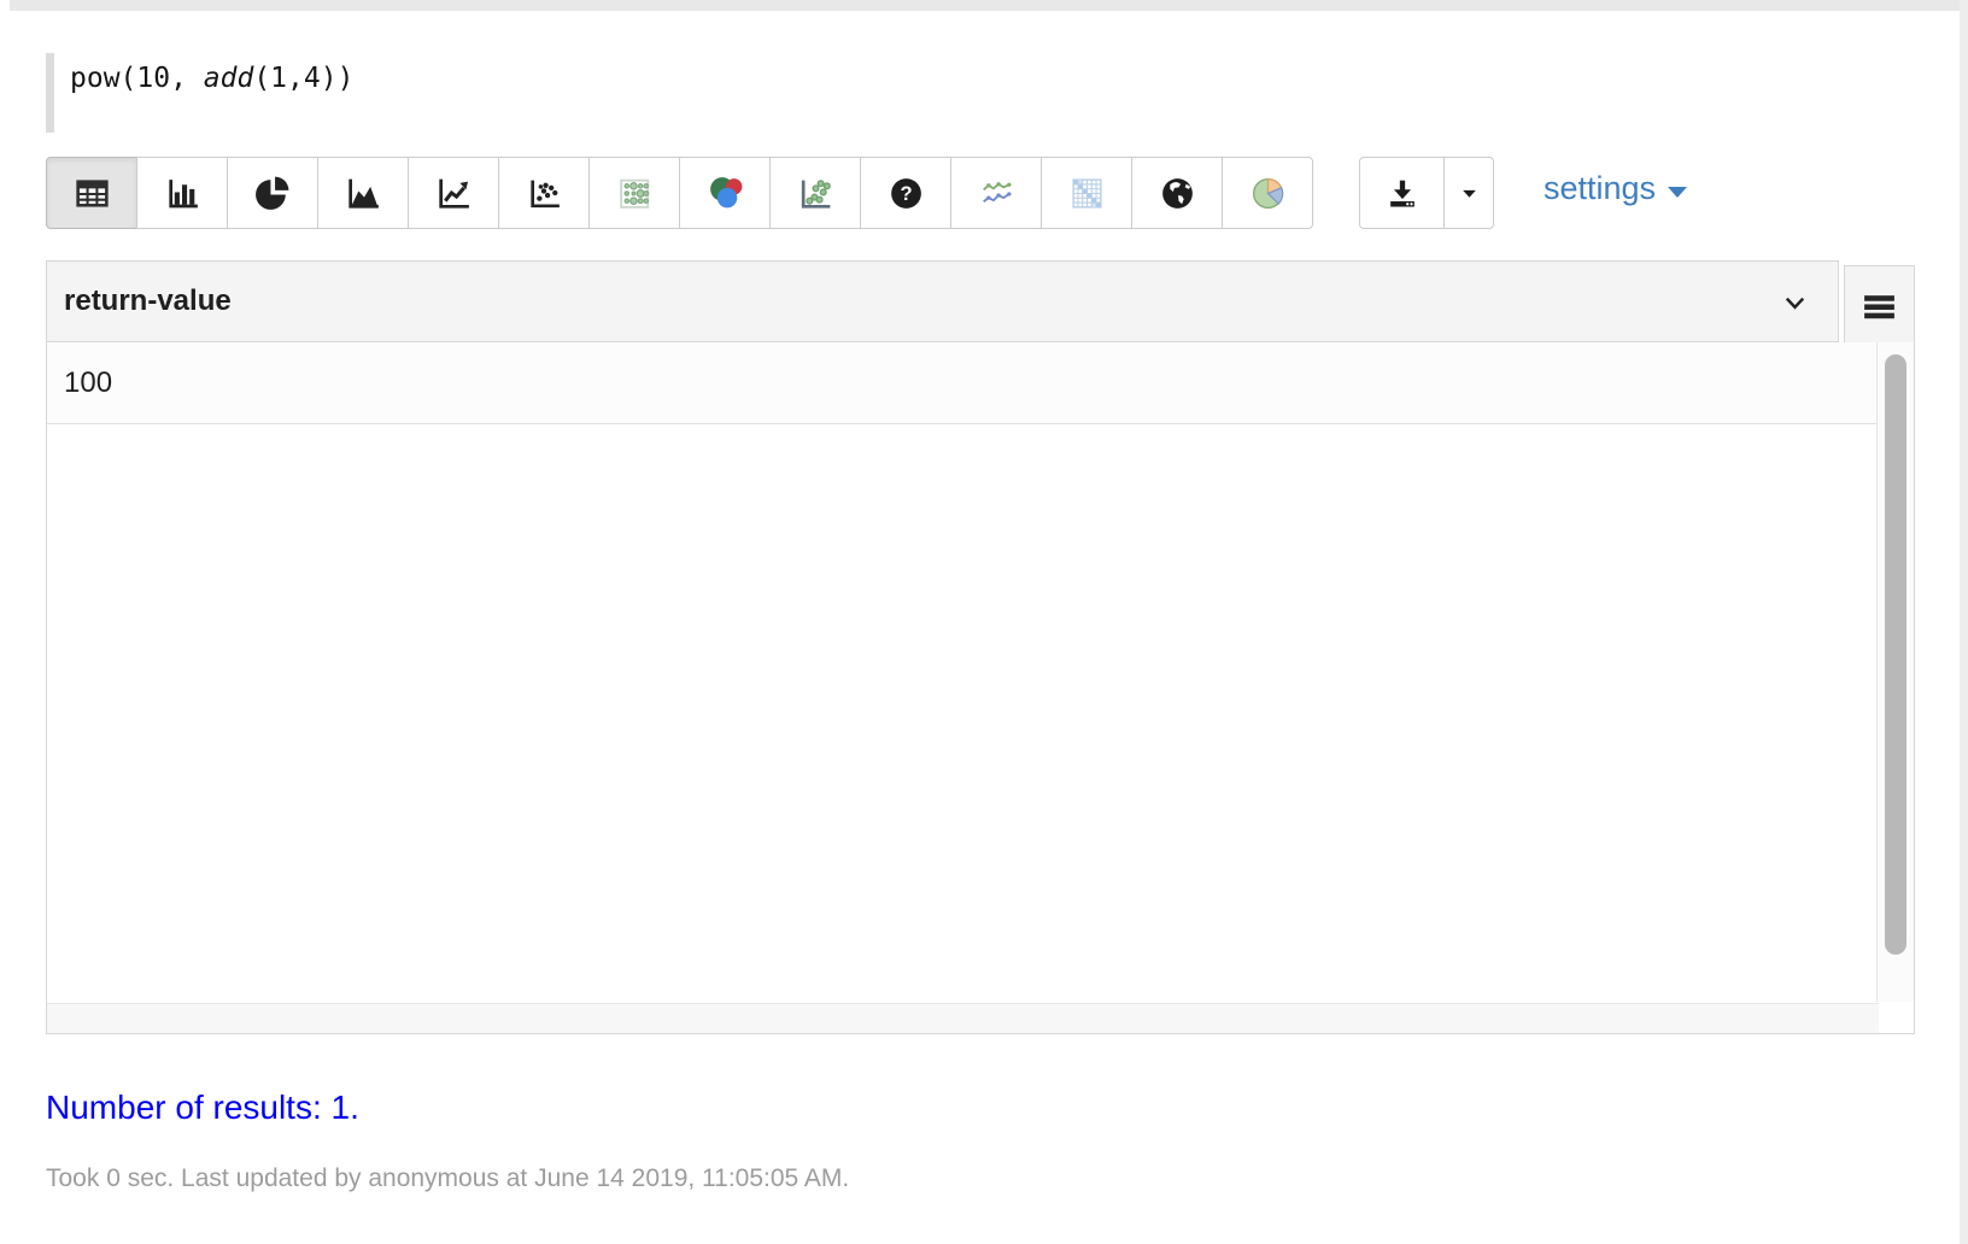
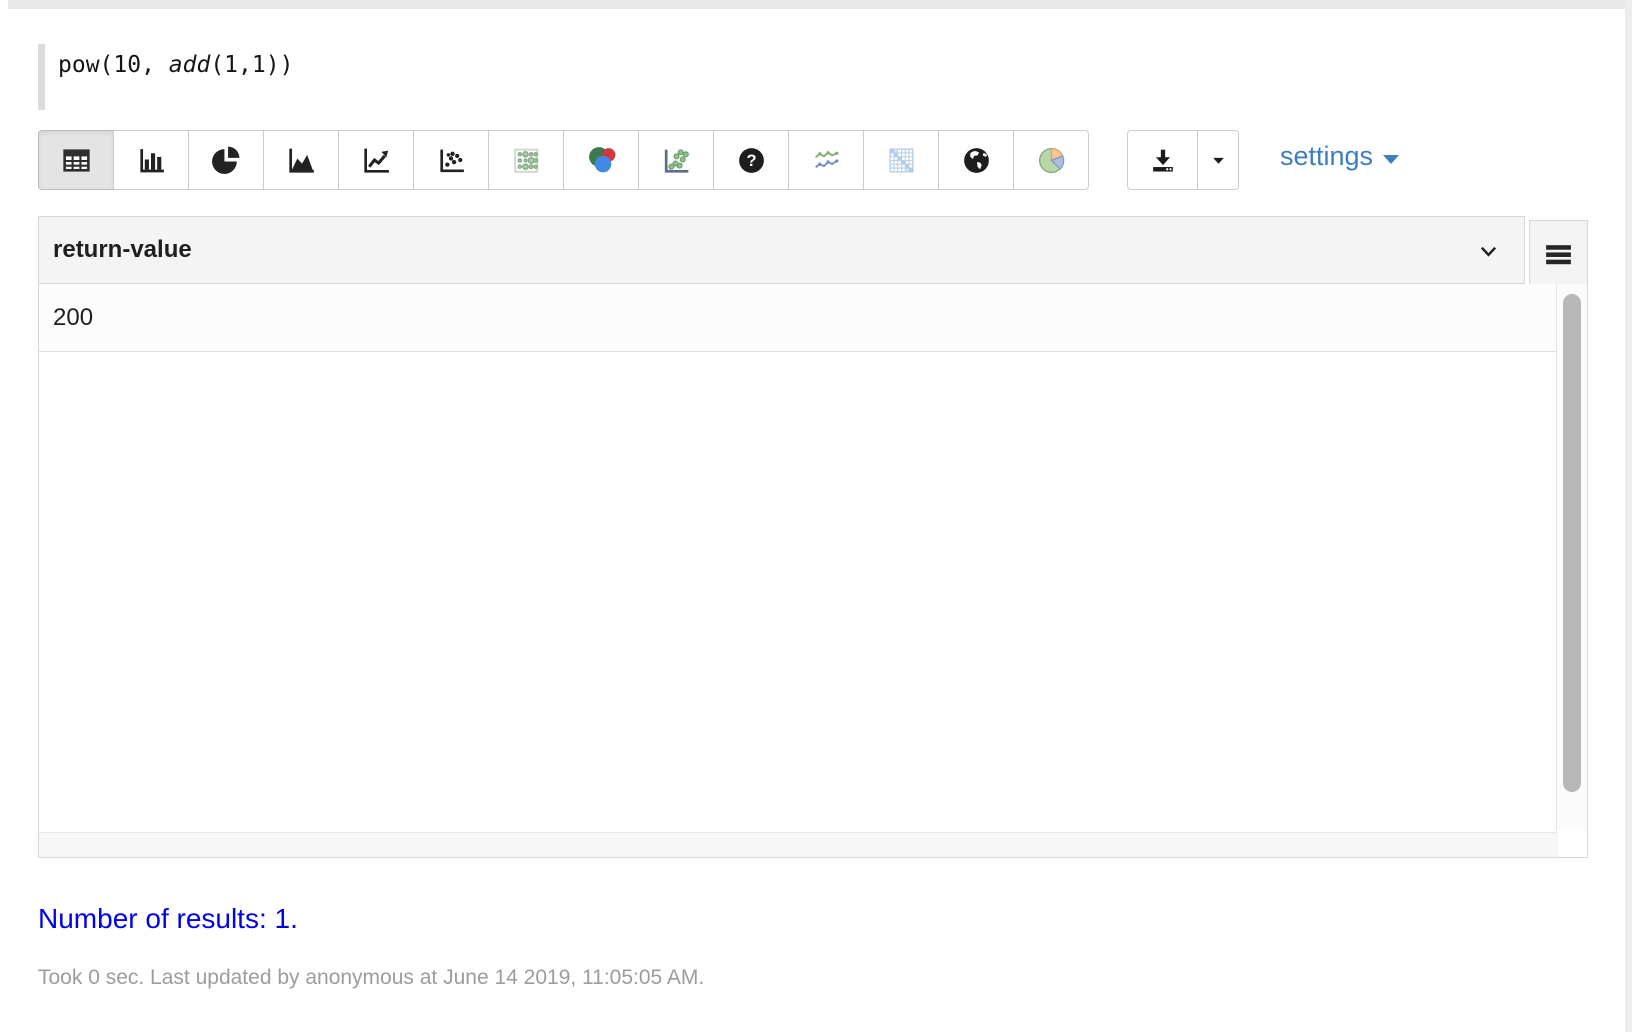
- pow(10, add(1,4))
+ pow(10, add(1,1))
  ?
  settings
  return-value
- 100
+ 200
  Number of results: 1.
  Took 0 sec. Last updated by anonymous at June 14 2019, 11:05:05 AM.
